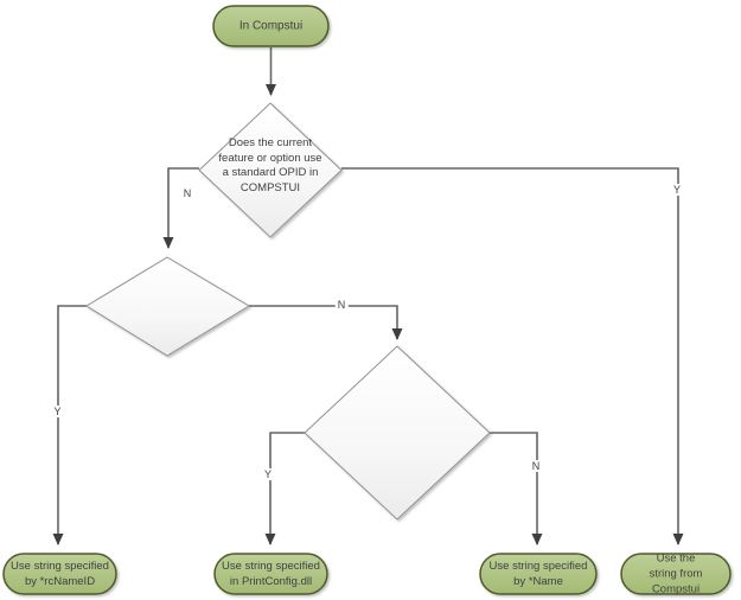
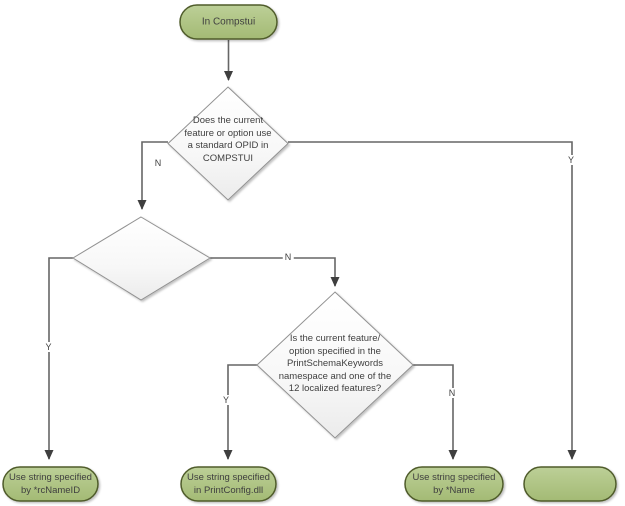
  In Compstui
  Does the current
  feature or option use
  a standard OPID in
  COMPSTUI
+ Is the current feature/
+ option specified in the
+ PrintSchemaKeywords
+ namespace and one of the
+ 12 localized features?
  Use string specified
  by *rcNameID
  Use string specified
  in PrintConfig.dll
  Use string specified
  by *Name
- Use the string from
- Compstui
  N
  Y
  Y
  N
  Y
  N
